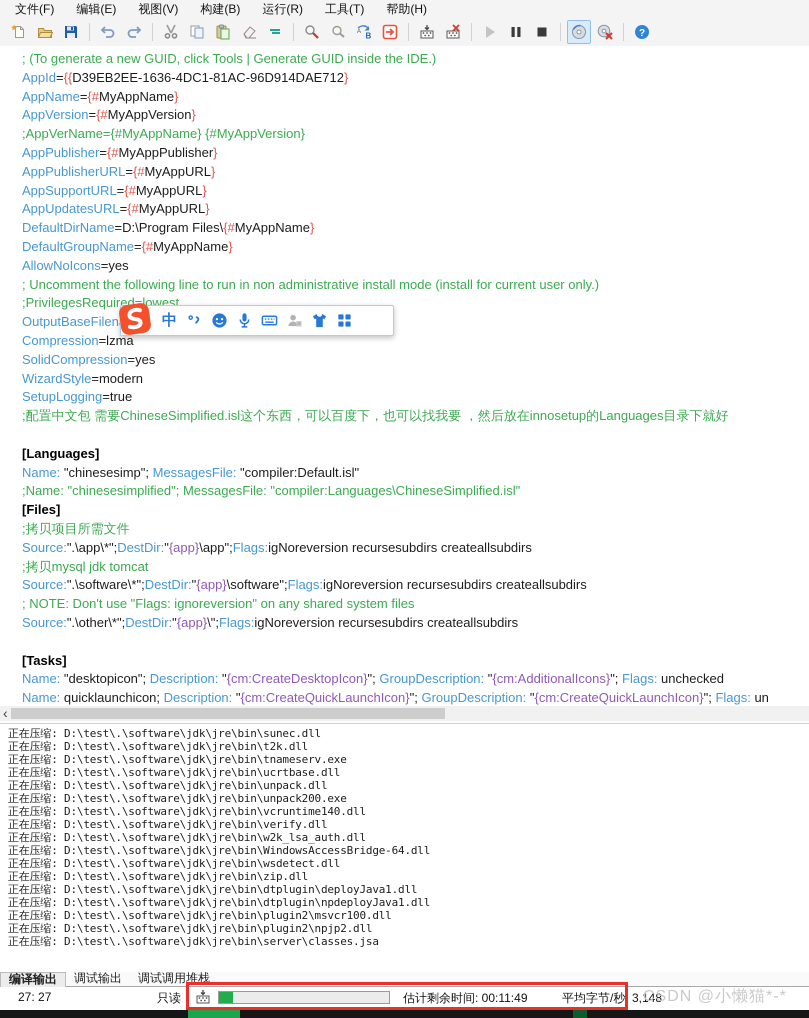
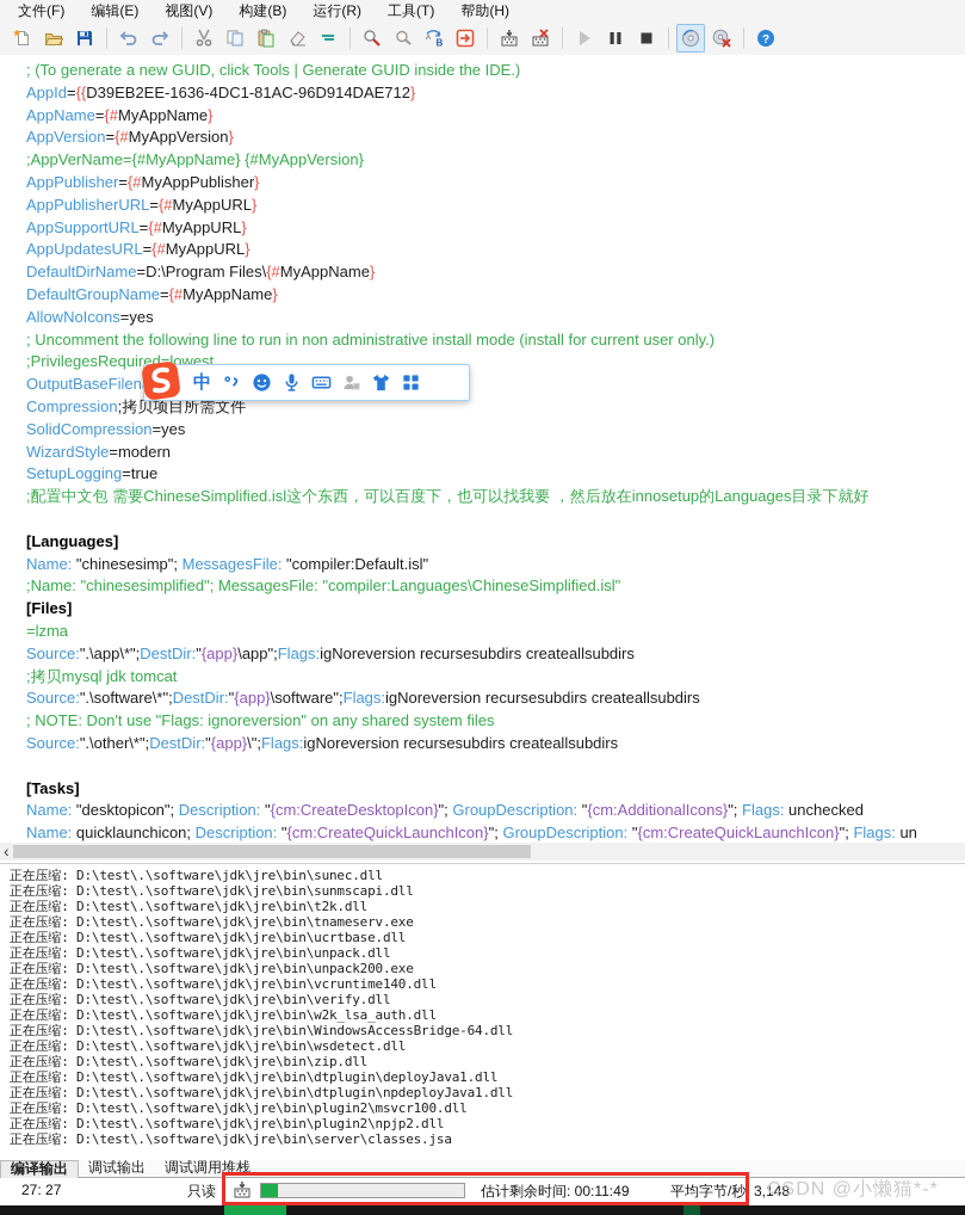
  文件(F)
  编辑(E)
  视图(V)
  构建(B)
  运行(R)
  工具(T)
  帮助(H)
  B
  ?
  ; (To generate a new GUID, click Tools | Generate GUID inside the IDE.)
  AppId={{D39EB2EE-1636-4DC1-81AC-96D914DAE712}
  AppName={#MyAppName}
  AppVersion={#MyAppVersion}
  ;AppVerName={#MyAppName} {#MyAppVersion}
  AppPublisher={#MyAppPublisher}
  AppPublisherURL={#MyAppURL}
  AppSupportURL={#MyAppURL}
  AppUpdatesURL={#MyAppURL}
  DefaultDirName=D:\Program Files\{#MyAppName}
  DefaultGroupName={#MyAppName}
  AllowNoIcons=yes
  ; Uncomment the following line to run in non administrative install mode (install for current user only.)
  ;PrivilegesRequired=lowest
  OutputBaseFilen
- Compression=lzma
+ Compression;拷贝项目所需文件
  SolidCompression=yes
  WizardStyle=modern
  SetupLogging=true
  ;配置中文包 需要ChineseSimplified.isl这个东西，可以百度下，也可以找我要 ，然后放在innosetup的Languages目录下就好
  [Languages]
  Name: "chinesesimp"; MessagesFile: "compiler:Default.isl"
  ;Name: "chinesesimplified"; MessagesFile: "compiler:Languages\ChineseSimplified.isl"
  [Files]
- ;拷贝项目所需文件
+ =lzma
  Source:".\app\*";DestDir:"{app}\app";Flags:igNoreversion recursesubdirs createallsubdirs
  ;拷贝mysql jdk tomcat
  Source:".\software\*";DestDir:"{app}\software";Flags:igNoreversion recursesubdirs createallsubdirs
  ; NOTE: Don't use "Flags: ignoreversion" on any shared system files
  Source:".\other\*";DestDir:"{app}\";Flags:igNoreversion recursesubdirs createallsubdirs
  [Tasks]
  Name: "desktopicon"; Description: "{cm:CreateDesktopIcon}"; GroupDescription: "{cm:AdditionalIcons}"; Flags: unchecked
  Name: quicklaunchicon; Description: "{cm:CreateQuickLaunchIcon}"; GroupDescription: "{cm:CreateQuickLaunchIcon}"; Flags: un
  中
  ‹
  正在压缩: D:\test\.\software\jdk\jre\bin\sunec.dll
+ 正在压缩: D:\test\.\software\jdk\jre\bin\sunmscapi.dll
  正在压缩: D:\test\.\software\jdk\jre\bin\t2k.dll
  正在压缩: D:\test\.\software\jdk\jre\bin\tnameserv.exe
  正在压缩: D:\test\.\software\jdk\jre\bin\ucrtbase.dll
  正在压缩: D:\test\.\software\jdk\jre\bin\unpack.dll
  正在压缩: D:\test\.\software\jdk\jre\bin\unpack200.exe
  正在压缩: D:\test\.\software\jdk\jre\bin\vcruntime140.dll
  正在压缩: D:\test\.\software\jdk\jre\bin\verify.dll
  正在压缩: D:\test\.\software\jdk\jre\bin\w2k_lsa_auth.dll
  正在压缩: D:\test\.\software\jdk\jre\bin\WindowsAccessBridge-64.dll
  正在压缩: D:\test\.\software\jdk\jre\bin\wsdetect.dll
  正在压缩: D:\test\.\software\jdk\jre\bin\zip.dll
  正在压缩: D:\test\.\software\jdk\jre\bin\dtplugin\deployJava1.dll
  正在压缩: D:\test\.\software\jdk\jre\bin\dtplugin\npdeployJava1.dll
  正在压缩: D:\test\.\software\jdk\jre\bin\plugin2\msvcr100.dll
  正在压缩: D:\test\.\software\jdk\jre\bin\plugin2\npjp2.dll
  正在压缩: D:\test\.\software\jdk\jre\bin\server\classes.jsa
  编译输出
  调试输出
  调试调用堆栈
  27: 27
  只读
  估计剩余时间: 00:11:49
  平均字节/秒: 3,148
  CSDN @小懒猫*-*
